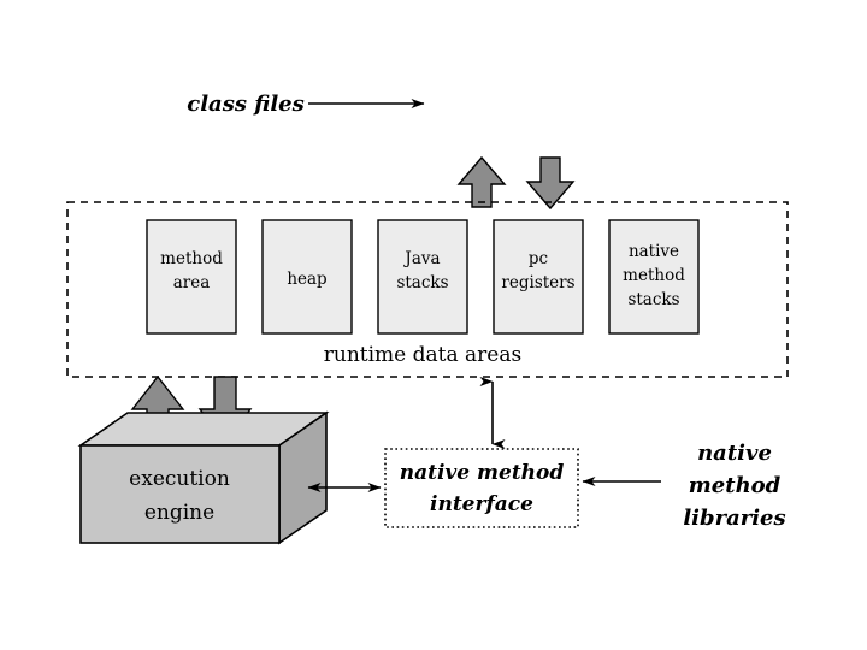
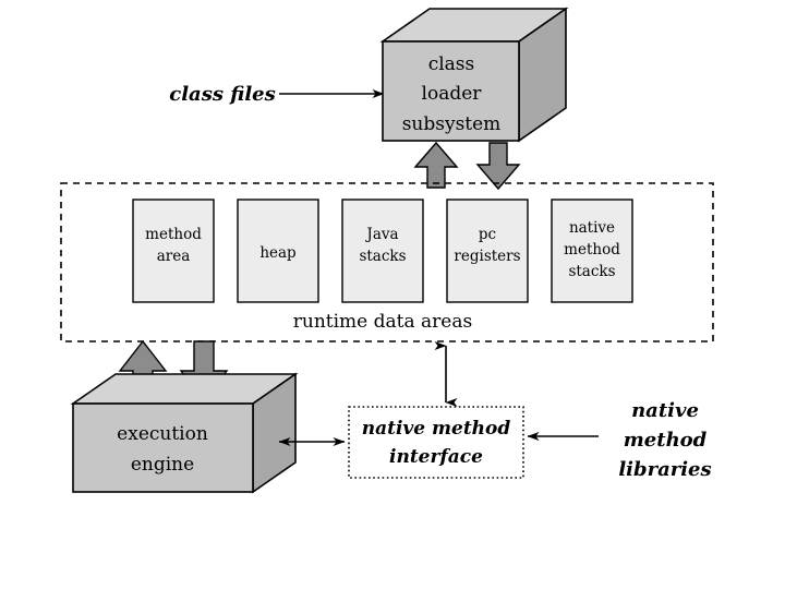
  class files
+ class
+ loader
+ subsystem
  method
  area
  heap
  Java
  stacks
  pc
  registers
  native
  method
  stacks
  runtime data areas
  execution
  engine
  native method
  interface
  native
  method
  libraries
